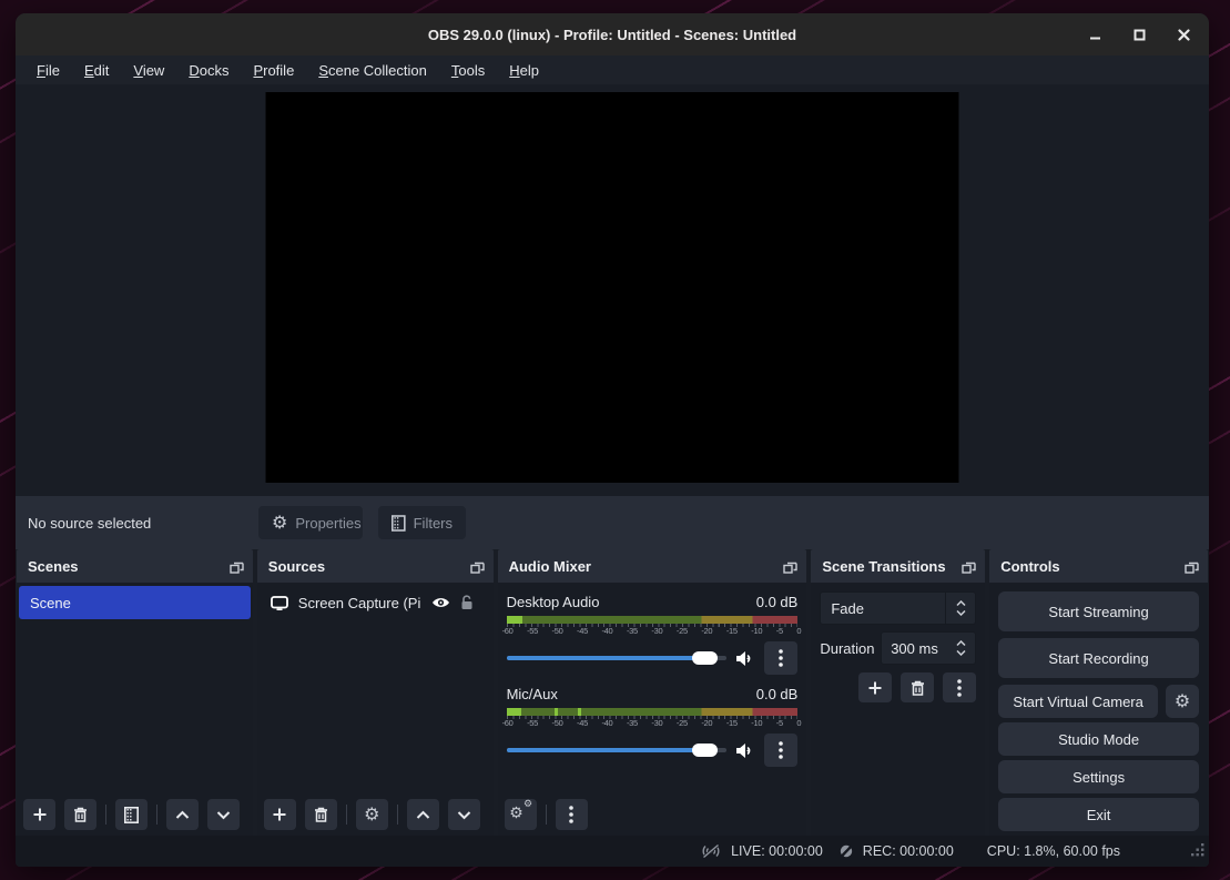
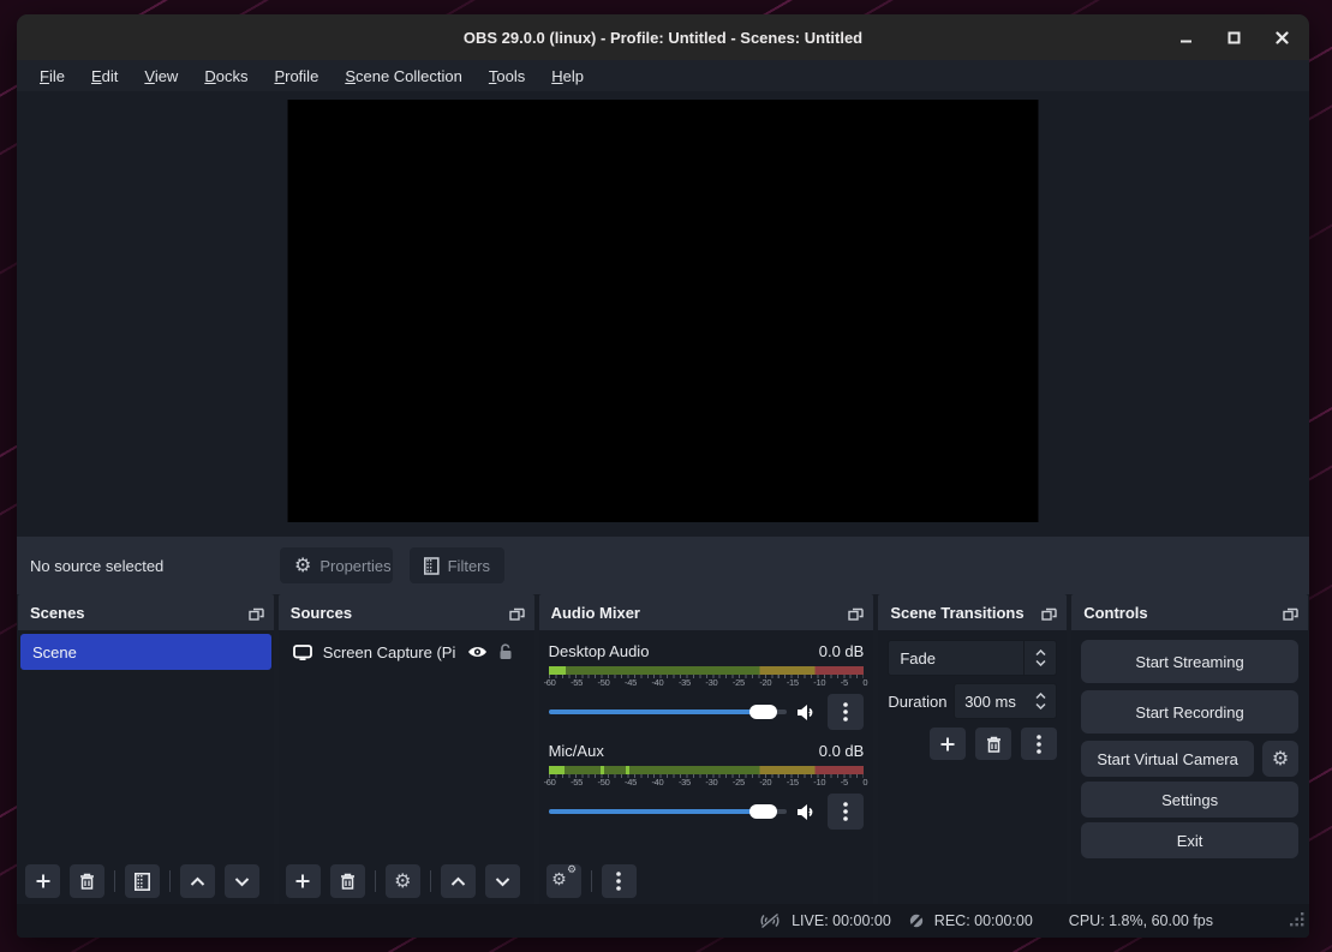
  OBS 29.0.0 (linux) - Profile: Untitled - Scenes: Untitled
  File
  Edit
  View
  Docks
  Profile
  Scene Collection
  Tools
  Help
  No source selected
  ⚙
  Properties
  Filters
  Scenes
  Scene
  Sources
  Screen Capture (Pi
  ⚙
  Audio Mixer
  Desktop Audio
  0.0 dB
  -60
  -55
  -50
  -45
  -40
  -35
  -30
  -25
  -20
  -15
  -10
  -5
  0
  Mic/Aux
  0.0 dB
  -60
  -55
  -50
  -45
  -40
  -35
  -30
  -25
  -20
  -15
  -10
  -5
  0
  ⚙
  ⚙
  Scene Transitions
  Fade
  Duration
  300 ms
  Controls
  Start Streaming
  Start Recording
  Start Virtual Camera
  ⚙
- Studio Mode
  Settings
  Exit
  LIVE: 00:00:00
  REC: 00:00:00
  CPU: 1.8%, 60.00 fps
